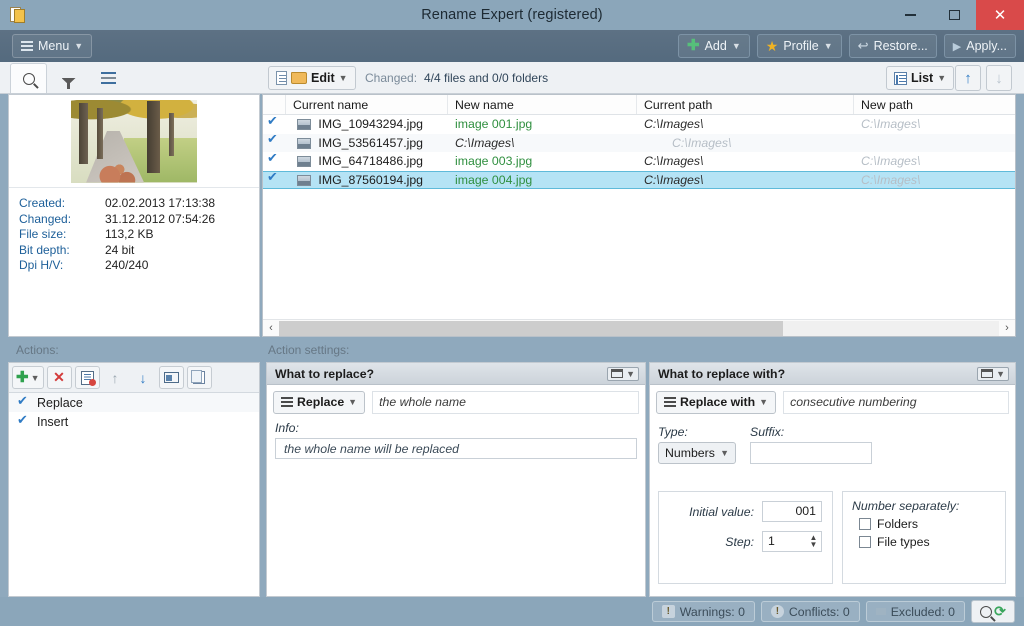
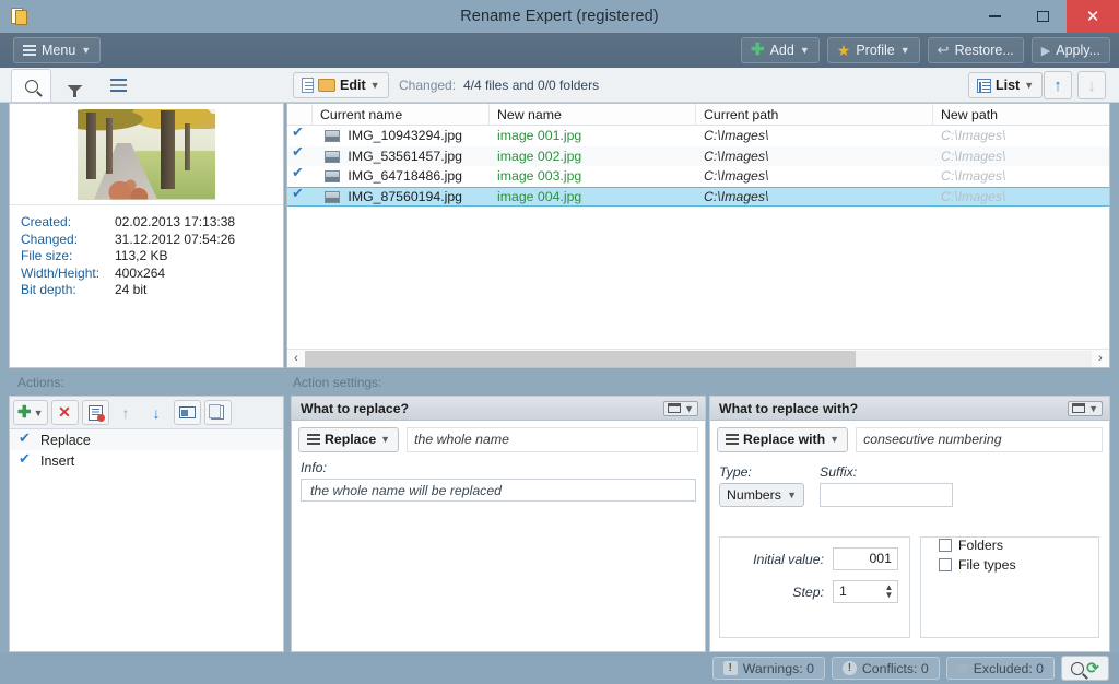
  Rename Expert (registered)
  ✕
  Menu
  ▼
  ✚
  Add
  ▼
  ★
  Profile
  ▼
  ↩
  Restore...
  ▶
  Apply...
  Edit
  ▼
  Changed:
  4/4 files and 0/0 folders
  List
  ▼
  ↑
  ↓
  Created:
  02.02.2013 17:13:38
  Changed:
  31.12.2012 07:54:26
  File size:
  113,2 KB
+ Width/Height:
+ 400x264
  Bit depth:
  24 bit
- Dpi H/V:
- 240/240
  Actions:
  ✚
  ▼
  ✕
  ↑
  ↓
  Replace
  Insert
  Current name
  New name
  Current path
  New path
  IMG_10943294.jpg
  image 001.jpg
  C:\Images\
  C:\Images\
  IMG_53561457.jpg
+ image 002.jpg
  C:\Images\
  C:\Images\
  IMG_64718486.jpg
  image 003.jpg
  C:\Images\
  C:\Images\
  IMG_87560194.jpg
  image 004.jpg
  C:\Images\
  C:\Images\
  ‹
  ›
  Action settings:
  What to replace?
  ▼
  Replace
  ▼
  the whole name
  Info:
  the whole name will be replaced
  What to replace with?
  ▼
  Replace with
  ▼
  consecutive numbering
  Type:
  Numbers
  ▼
  Suffix:
  Initial value:
  001
  Step:
  1
  ▲
  ▼
- Number separately:
  Folders
  File types
  !
  Warnings: 0
  !
  Conflicts: 0
  Excluded: 0
  ⟳
